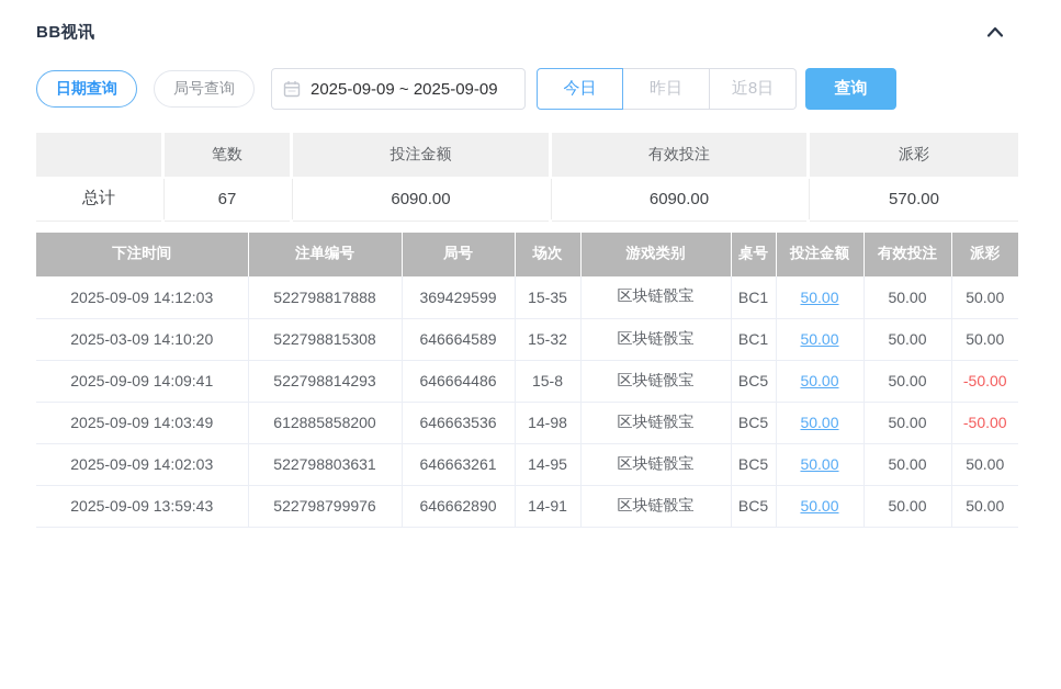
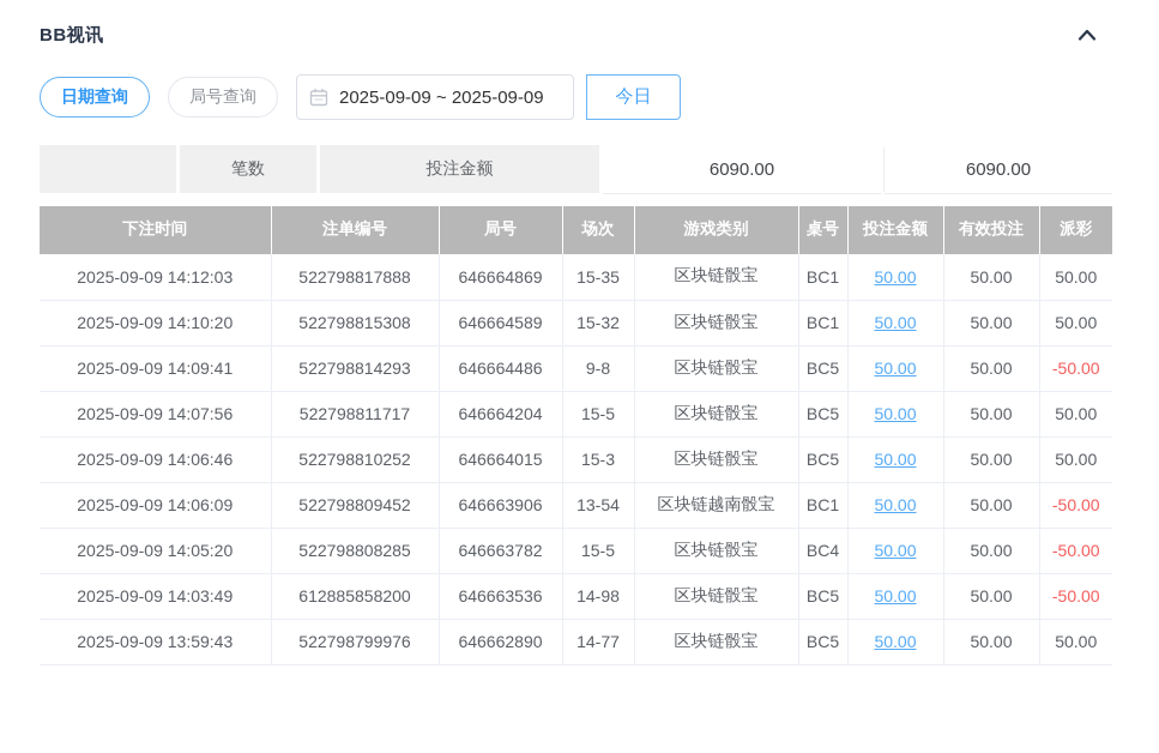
  BB视讯
  日期查询
  局号查询
  2025-09-09 ~ 2025-09-09
  今日
- 昨日
- 近8日
- 查询
  笔数
  投注金额
- 有效投注
- 派彩
- 总计
- 67
  6090.00
  6090.00
- 570.00
  下注时间	注单编号	局号	场次	游戏类别	桌号	投注金额	有效投注	派彩
- 2025-09-09 14:12:03	522798817888	369429599	15-35	区块链骰宝	BC1	50.00	50.00	50.00
+ 2025-09-09 14:12:03	522798817888	646664869	15-35	区块链骰宝	BC1	50.00	50.00	50.00
- 2025-03-09 14:10:20	522798815308	646664589	15-32	区块链骰宝	BC1	50.00	50.00	50.00
+ 2025-09-09 14:10:20	522798815308	646664589	15-32	区块链骰宝	BC1	50.00	50.00	50.00
- 2025-09-09 14:09:41	522798814293	646664486	15-8	区块链骰宝	BC5	50.00	50.00	-50.00
+ 2025-09-09 14:09:41	522798814293	646664486	9-8	区块链骰宝	BC5	50.00	50.00	-50.00
+ 2025-09-09 14:07:56	522798811717	646664204	15-5	区块链骰宝	BC5	50.00	50.00	50.00
+ 2025-09-09 14:06:46	522798810252	646664015	15-3	区块链骰宝	BC5	50.00	50.00	50.00
+ 2025-09-09 14:06:09	522798809452	646663906	13-54	区块链越南骰宝	BC1	50.00	50.00	-50.00
+ 2025-09-09 14:05:20	522798808285	646663782	15-5	区块链骰宝	BC4	50.00	50.00	-50.00
  2025-09-09 14:03:49	612885858200	646663536	14-98	区块链骰宝	BC5	50.00	50.00	-50.00
- 2025-09-09 14:02:03	522798803631	646663261	14-95	区块链骰宝	BC5	50.00	50.00	50.00
- 2025-09-09 13:59:43	522798799976	646662890	14-91	区块链骰宝	BC5	50.00	50.00	50.00
+ 2025-09-09 13:59:43	522798799976	646662890	14-77	区块链骰宝	BC5	50.00	50.00	50.00
